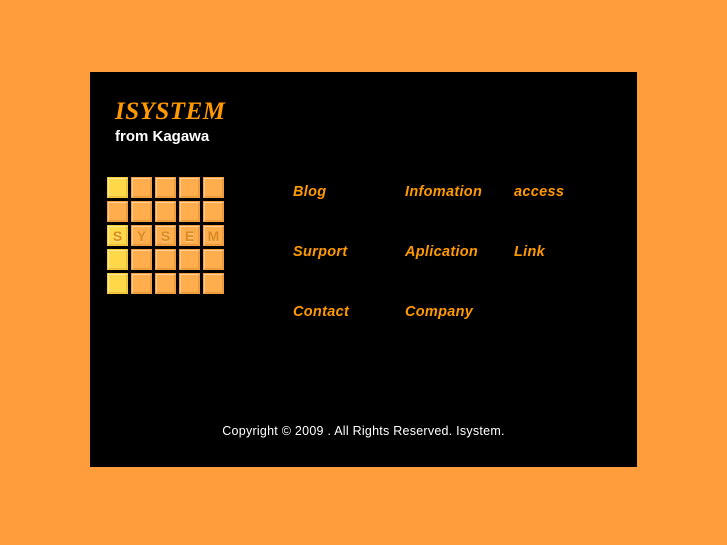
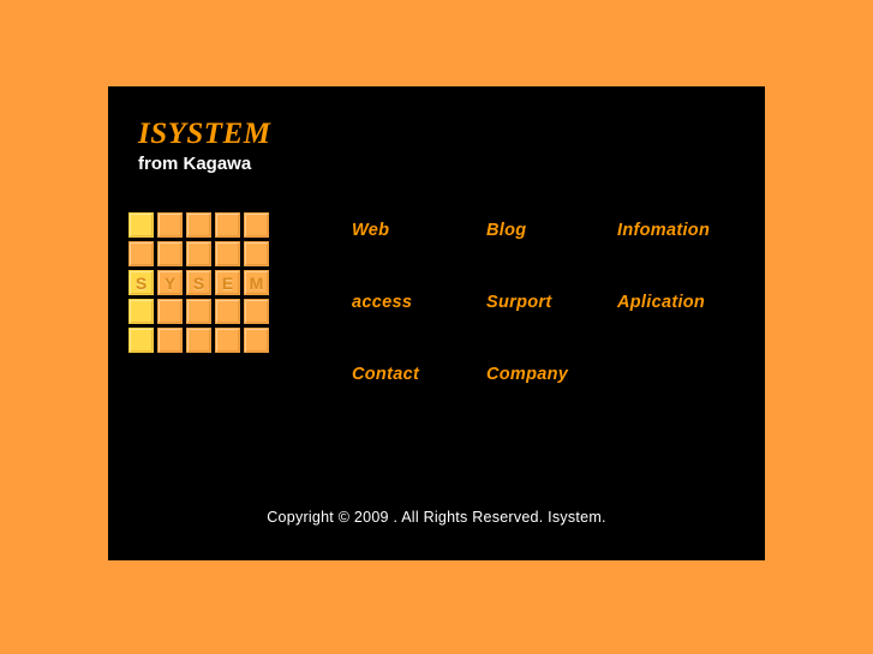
  ISYSTEM
  from Kagawa
  S
  Y
  S
  E
  M
+ Web
  Blog
  Infomation
  access
  Surport
  Aplication
- Link
  Contact
  Company
  Copyright © 2009 . All Rights Reserved. Isystem.
